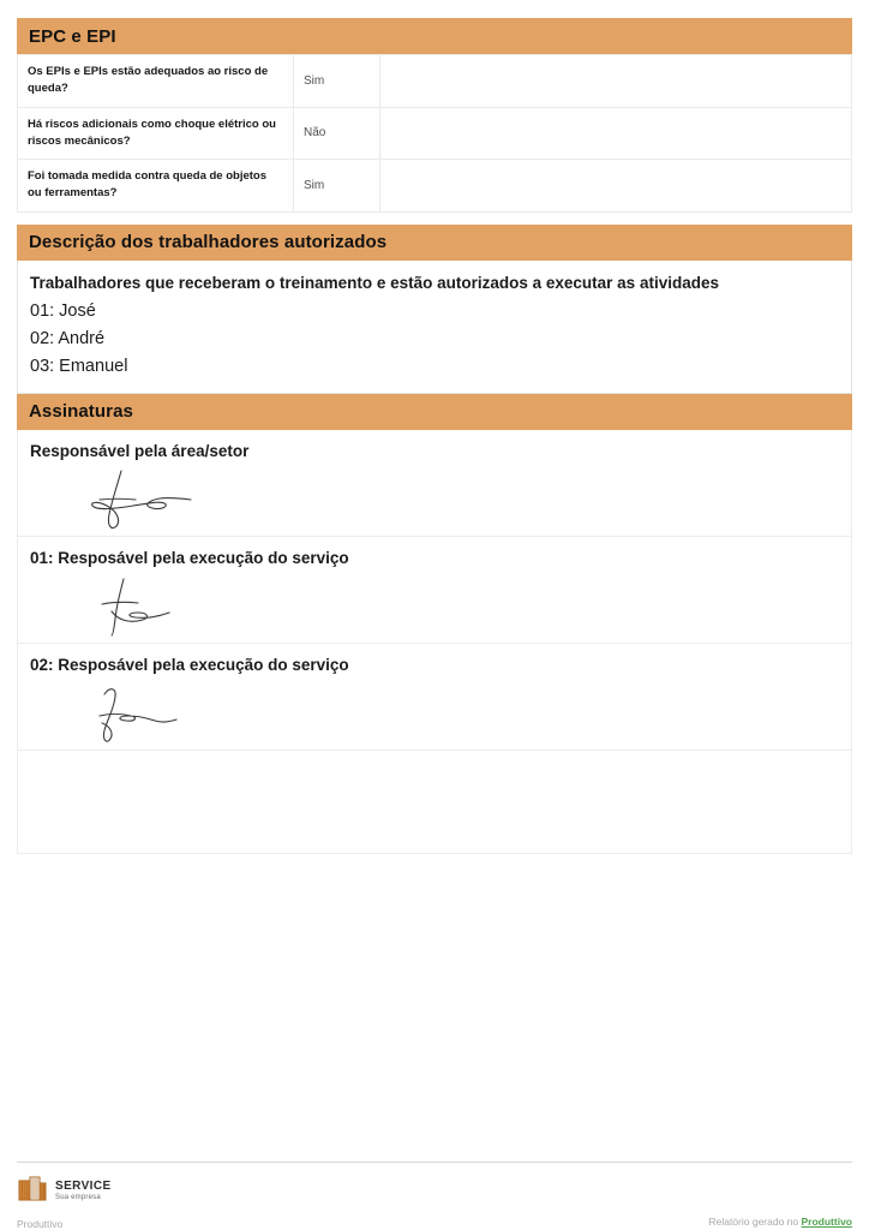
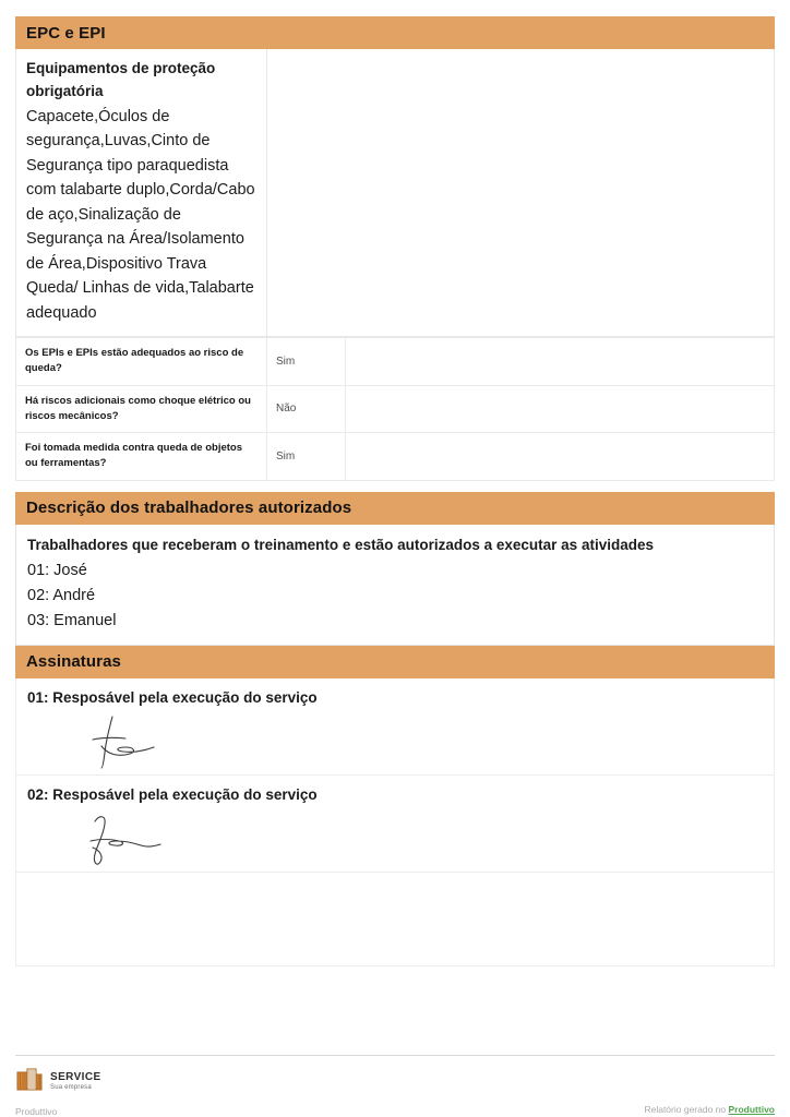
  EPC e EPI
+ Equipamentos de proteção obrigatória
+ Capacete,Óculos de segurança,Luvas,Cinto de Segurança tipo paraquedista com talabarte duplo,Corda/Cabo de aço,Sinalização de Segurança na Área/Isolamento de Área,Dispositivo Trava Queda/ Linhas de vida,Talabarte adequado
  Os EPIs e EPIs estão adequados ao risco de queda?	Sim
  Há riscos adicionais como choque elétrico ou riscos mecânicos?	Não
  Foi tomada medida contra queda de objetos ou ferramentas?	Sim
  Descrição dos trabalhadores autorizados
  Trabalhadores que receberam o treinamento e estão autorizados a executar as atividades
  01: José
  02: André
  03: Emanuel
  Assinaturas
- Responsável pela área/setor
  01: Resposável pela execução do serviço
  02: Resposável pela execução do serviço
  SERVICE
  Produttivo
  Relatório gerado no Produttivo
